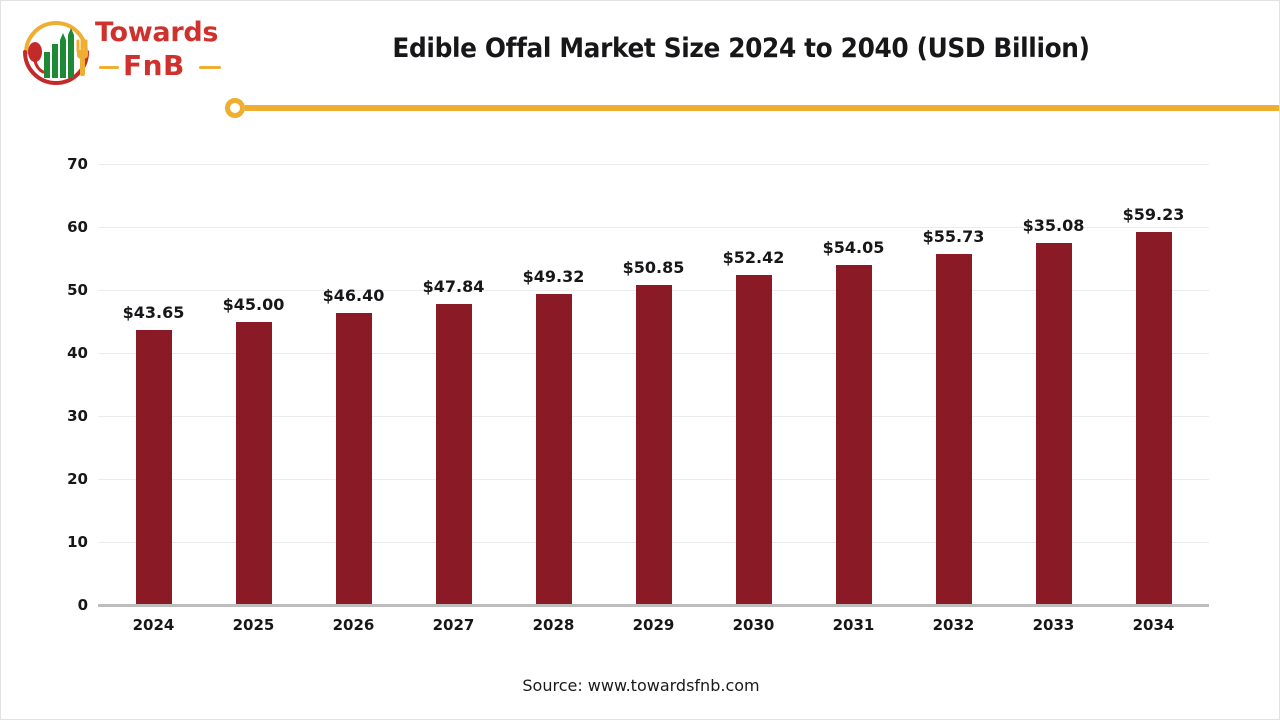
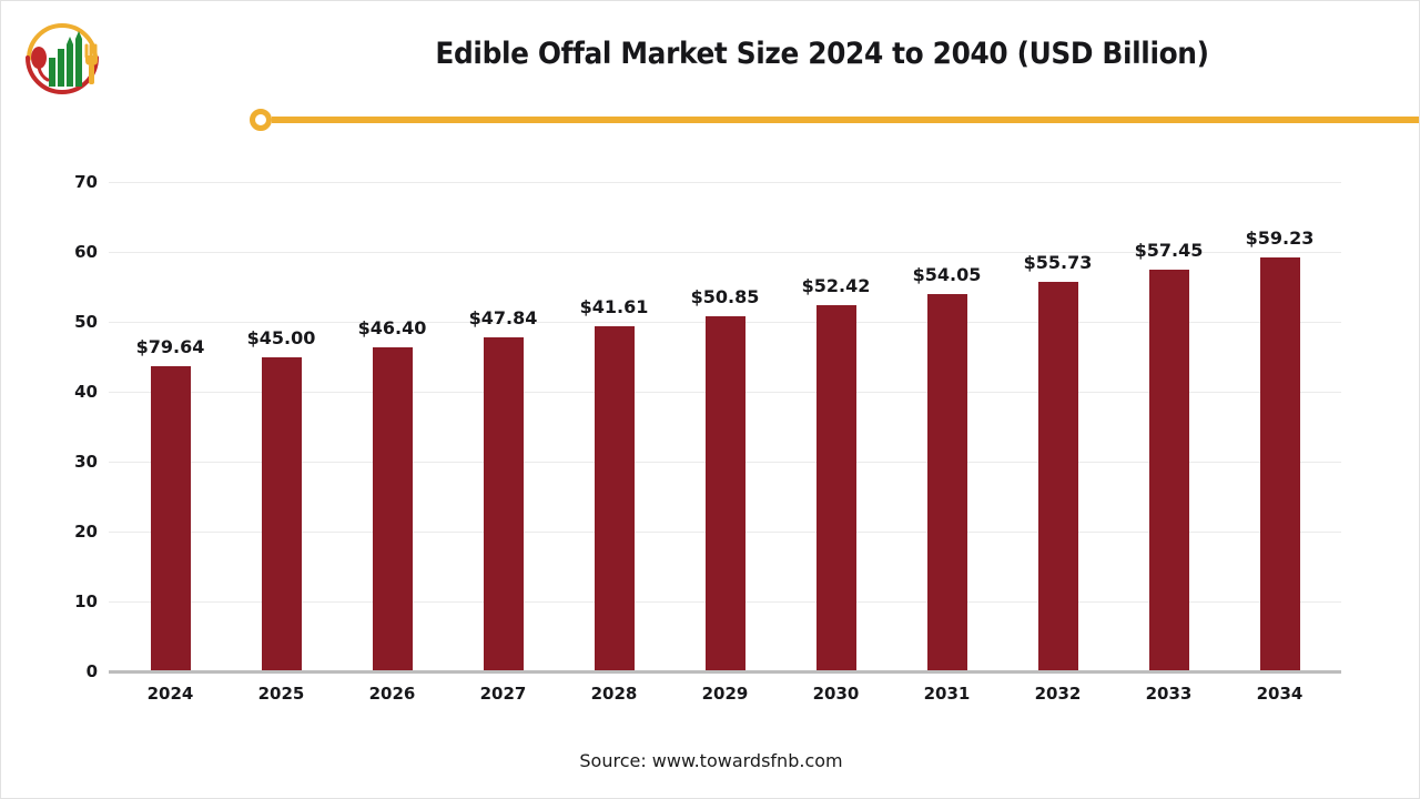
- Towards
- FnB
  Edible Offal Market Size 2024 to 2040 (USD Billion)
  0
  10
  20
  30
  40
  50
  60
  70
- $43.65
+ $79.64
  2024
  $45.00
  2025
  $46.40
  2026
  $47.84
  2027
- $49.32
+ $41.61
  2028
  $50.85
  2029
  $52.42
  2030
  $54.05
  2031
  $55.73
  2032
- $35.08
+ $57.45
  2033
  $59.23
  2034
  Source: www.towardsfnb.com
